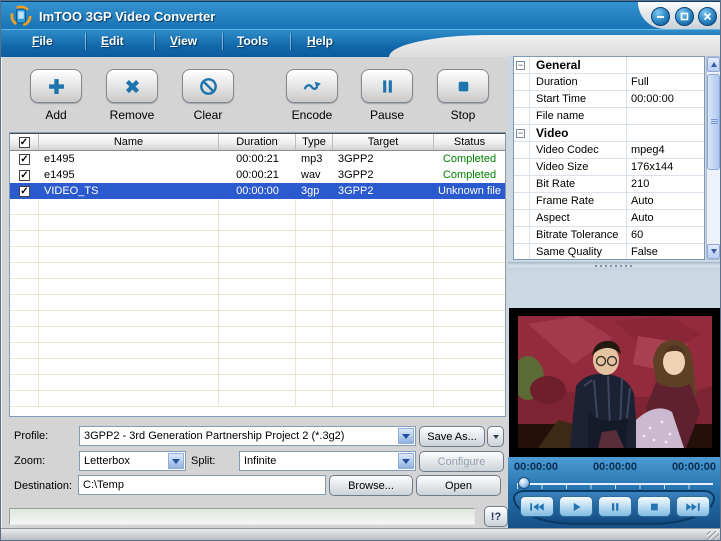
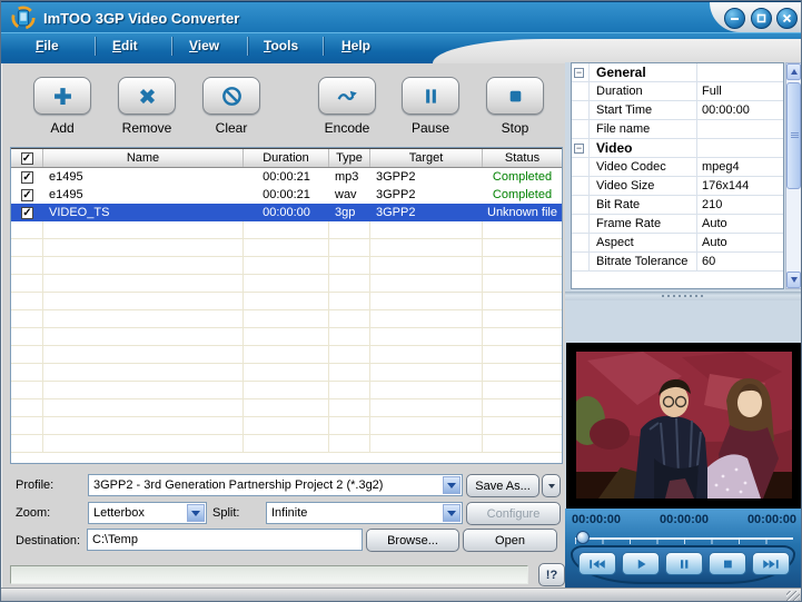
  ImTOO 3GP Video Converter
  File
  Edit
  View
  Tools
  Help
  Add
  Remove
  Clear
  Encode
  Pause
  Stop
  ✓
  Name
  Duration
  Type
  Target
  Status
  ✓
  e1495
  00:00:21
  mp3
  3GPP2
  Completed
  ✓
  e1495
  00:00:21
  wav
  3GPP2
  Completed
  ✓
  VIDEO_TS
  00:00:00
  3gp
  3GPP2
  Unknown file
  Profile:
  3GPP2 - 3rd Generation Partnership Project 2 (*.3g2)
  Save As...
  Zoom:
  Letterbox
  Split:
  Infinite
  Configure
  Destination:
  C:\Temp
  Browse...
  Open
  !?
  −
  General
  Duration
  Full
  Start Time
  00:00:00
  File name
  −
  Video
  Video Codec
  mpeg4
  Video Size
  176x144
  Bit Rate
  210
  Frame Rate
  Auto
  Aspect
  Auto
  Bitrate Tolerance
  60
- Same Quality
- False
  00:00:00
  00:00:00
  00:00:00
